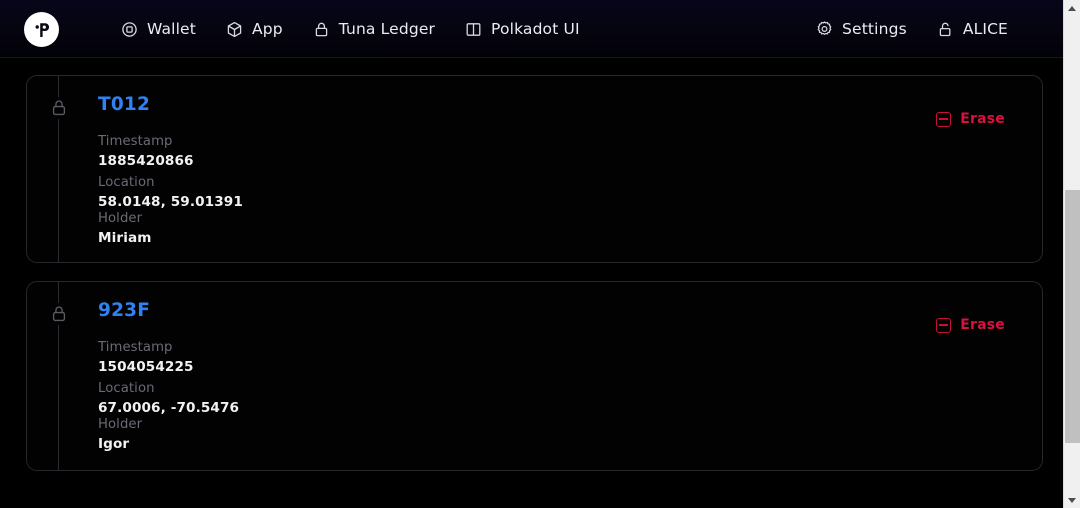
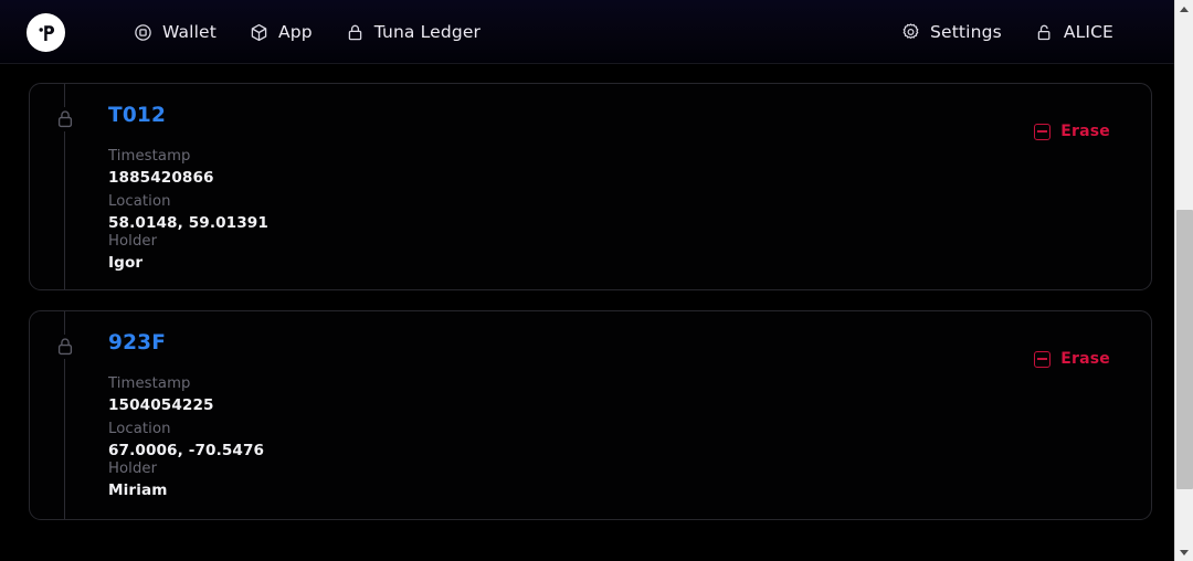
  Wallet
  App
  Tuna Ledger
- Polkadot UI
  Settings
  ALICE
  T012
  Timestamp
  1885420866
  Location
  58.0148, 59.01391
  Holder
- Miriam
+ Igor
  Erase
  923F
  Timestamp
  1504054225
  Location
  67.0006, -70.5476
  Holder
- Igor
+ Miriam
  Erase
